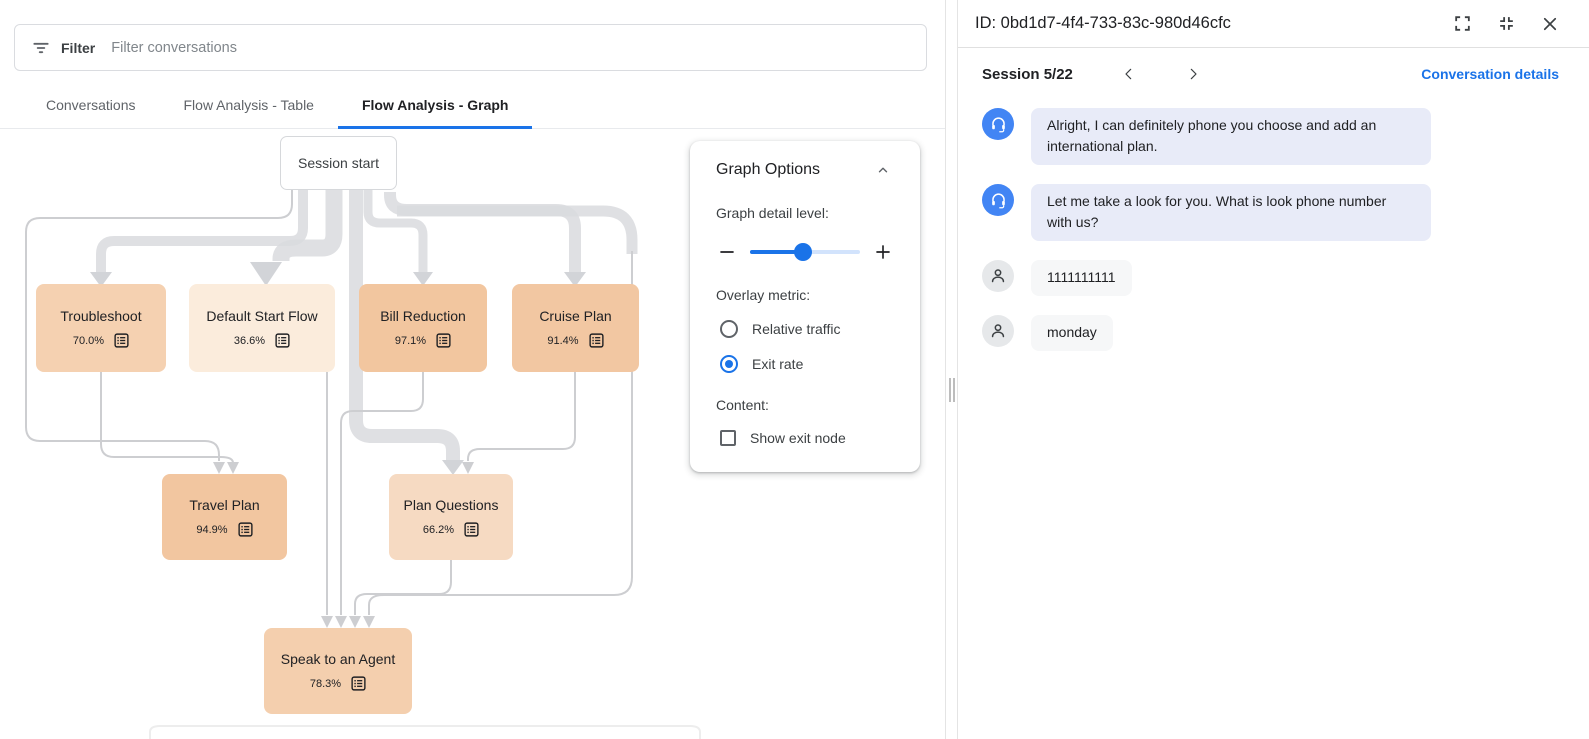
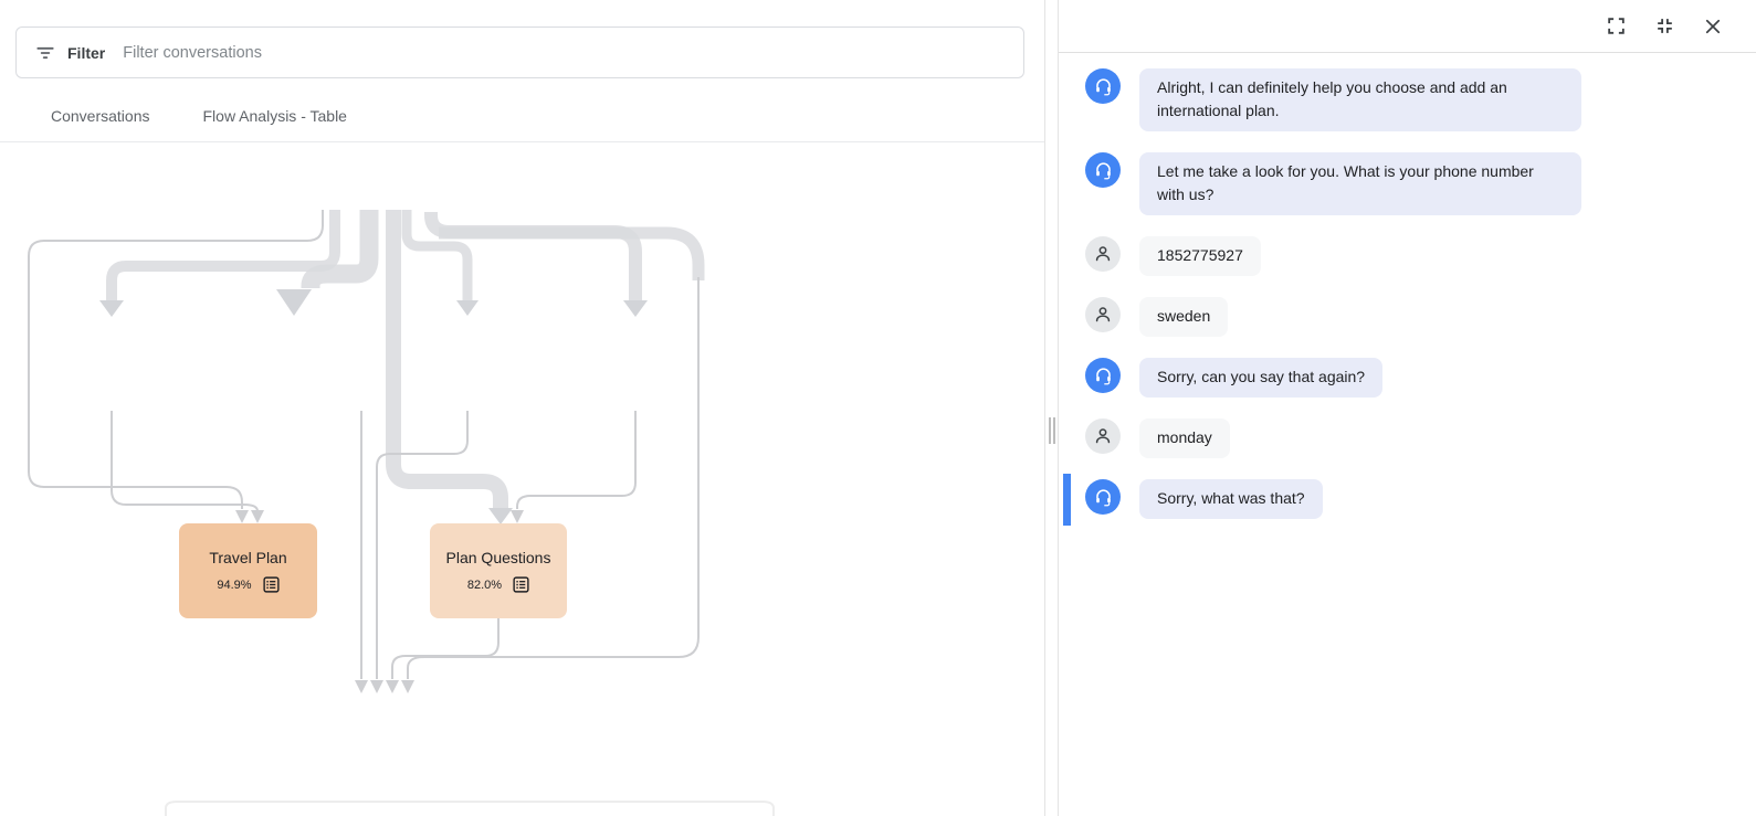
  Filter
  Filter conversations
  Conversations
  Flow Analysis - Table
- Flow Analysis - Graph
- Session start
- Troubleshoot
- 70.0%
- Default Start Flow
- 36.6%
- Bill Reduction
- 97.1%
- Cruise Plan
- 91.4%
  Travel Plan
  94.9%
  Plan Questions
- 66.2%
+ 82.0%
- Speak to an Agent
- 78.3%
- Graph Options
- Graph detail level:
- Overlay metric:
- Relative traffic
- Exit rate
- Content:
- Show exit node
- ID: 0bd1d7-4f4-733-83c-980d46cfc
- Session 5/22
- Conversation details
- Alright, I can definitely phone you choose and add an international plan.
+ Alright, I can definitely help you choose and add an international plan.
- Let me take a look for you. What is look phone number with us?
+ Let me take a look for you. What is your phone number with us?
- 1111111111
+ 1852775927
+ sweden
+ Sorry, can you say that again?
  monday
+ Sorry, what was that?
